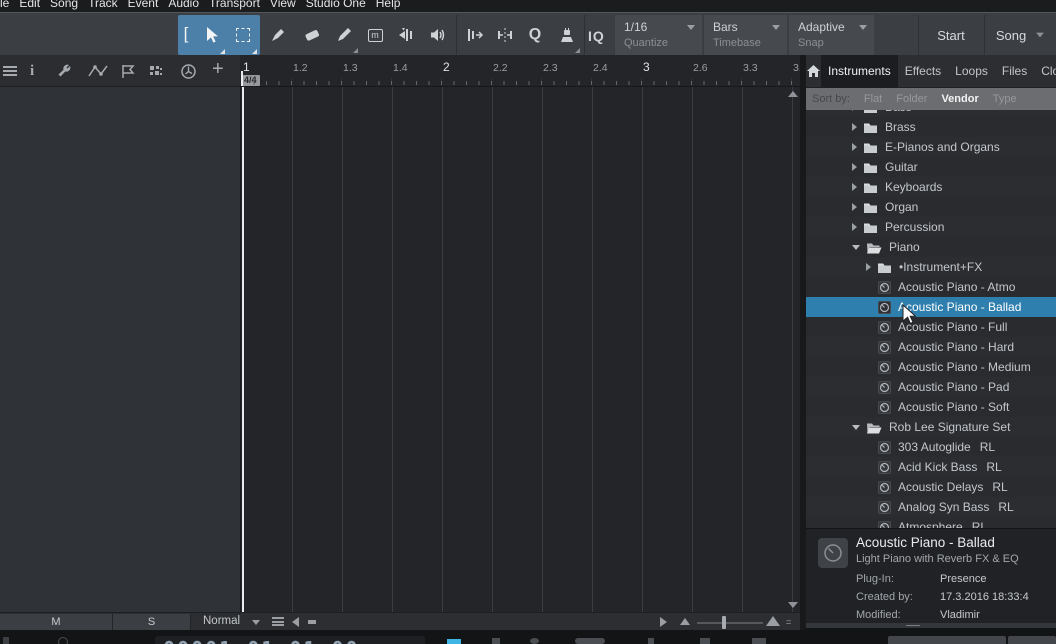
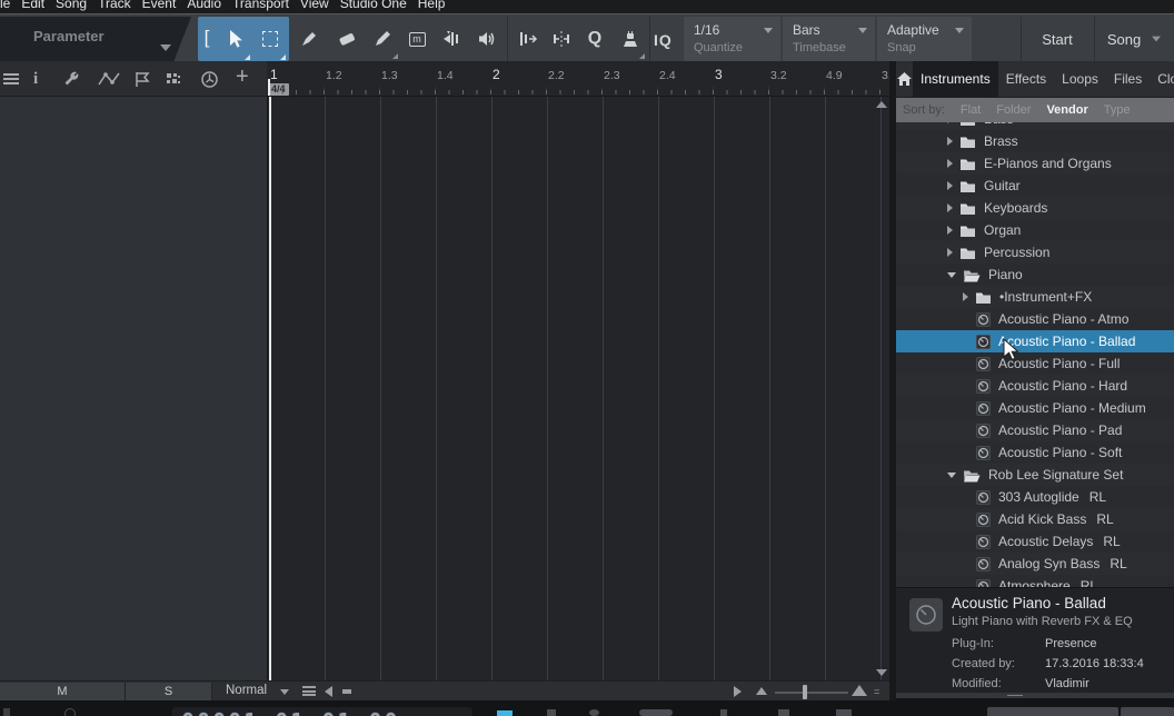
  le
  Edit
  Song
  Track
  Event
  Audio
  Transport
  View
  Studio One
  Help
+ Parameter
  [
  m
  Q
  IQ
  1/16
  Quantize
  Bars
  Timebase
  Adaptive
  Snap
  Start
  Song
  i
  +
  1
  1.2
  1.3
  1.4
  2
  2.2
  2.3
  2.4
  3
- 2.6
+ 3.2
- 3.3
+ 4.9
  M
  S
  Normal
  =
  Instruments
  Effects
  Loops
  Files
  Sort by:
  Flat
  Folder
  Vendor
  Type
  Brass
  E-Pianos and Organs
  Guitar
  Keyboards
  Organ
  Percussion
  Piano
  •Instrument+FX
  Acoustic Piano - Atmo
  Acoustic Piano - Ballad
  Acoustic Piano - Full
  Acoustic Piano - Hard
  Acoustic Piano - Medium
  Acoustic Piano - Pad
  Acoustic Piano - Soft
  Rob Lee Signature Set
  303 Autoglide
  RL
  Acid Kick Bass
  RL
  Acoustic Delays
  RL
  Analog Syn Bass
  RL
  Atmosphere
  RL
  Acoustic Piano - Ballad
  Light Piano with Reverb FX & EQ
  Plug-In:
  Presence
  Created by:
  17.3.2016 18:33:4
  Modified:
  Vladimir
